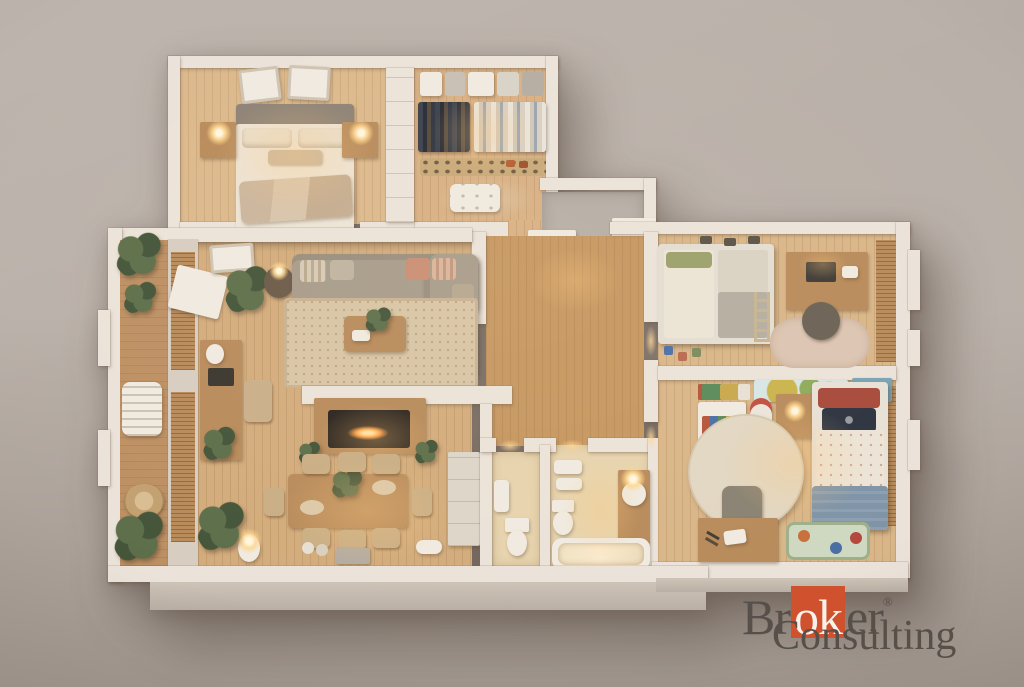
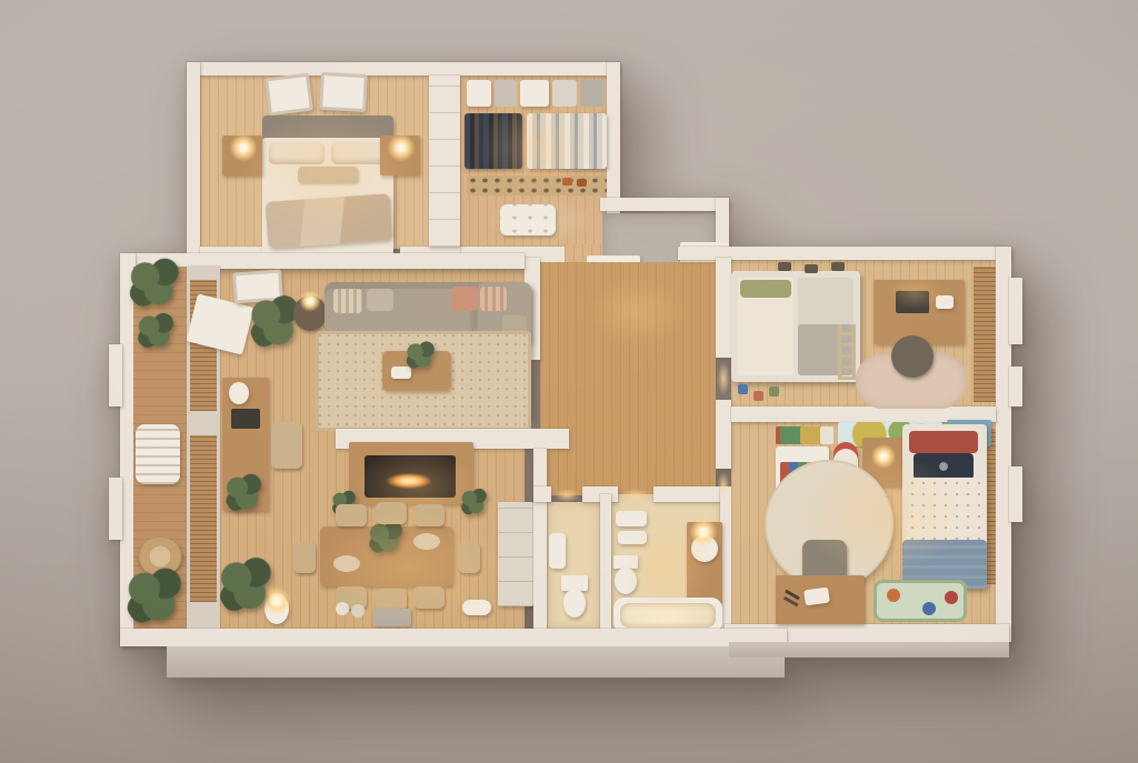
- Broker®
- Consulting
